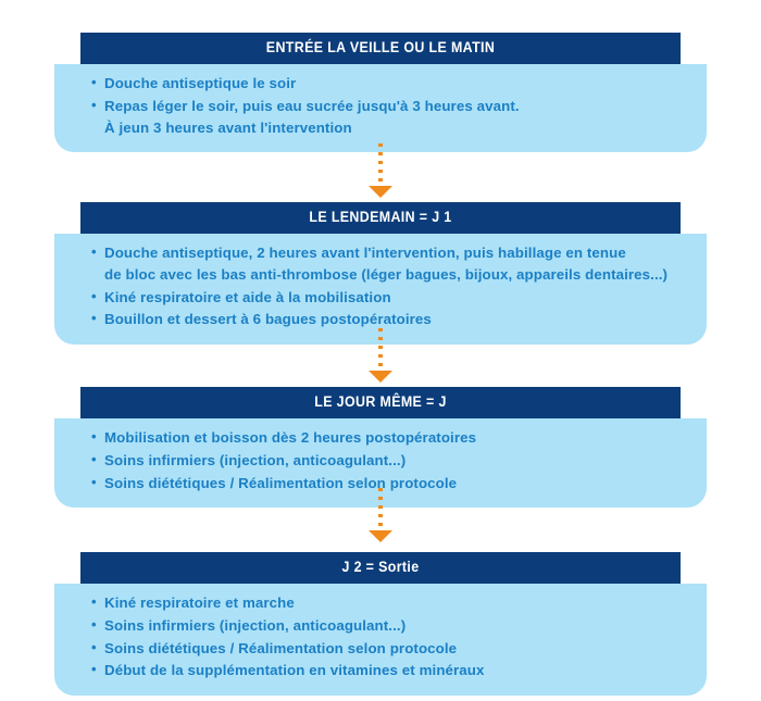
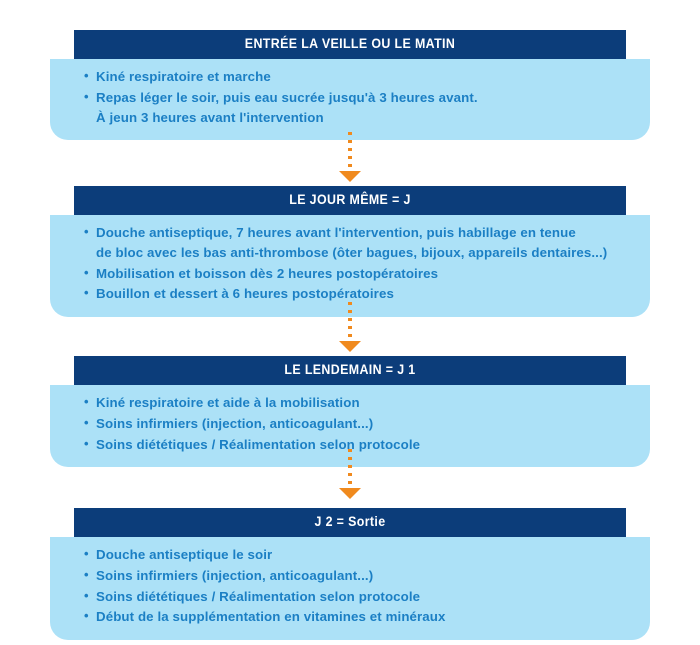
  ENTRÉE LA VEILLE OU LE MATIN
- Douche antiseptique le soir
+ Kiné respiratoire et marche
  Repas léger le soir, puis eau sucrée jusqu'à 3 heures avant.
  À jeun 3 heures avant l'intervention
- LE LENDEMAIN = J 1
+ LE JOUR MÊME = J
- Douche antiseptique, 2 heures avant l'intervention, puis habillage en tenue
+ Douche antiseptique, 7 heures avant l'intervention, puis habillage en tenue
- de bloc avec les bas anti-thrombose (léger bagues, bijoux, appareils dentaires...)
+ de bloc avec les bas anti-thrombose (ôter bagues, bijoux, appareils dentaires...)
- Kiné respiratoire et aide à la mobilisation
+ Mobilisation et boisson dès 2 heures postopératoires
- Bouillon et dessert à 6 bagues postopératoires
+ Bouillon et dessert à 6 heures postopératoires
- LE JOUR MÊME = J
+ LE LENDEMAIN = J 1
- Mobilisation et boisson dès 2 heures postopératoires
+ Kiné respiratoire et aide à la mobilisation
  Soins infirmiers (injection, anticoagulant...)
  Soins diététiques / Réalimentation selon protocole
  J 2 = Sortie
- Kiné respiratoire et marche
+ Douche antiseptique le soir
  Soins infirmiers (injection, anticoagulant...)
  Soins diététiques / Réalimentation selon protocole
  Début de la supplémentation en vitamines et minéraux
